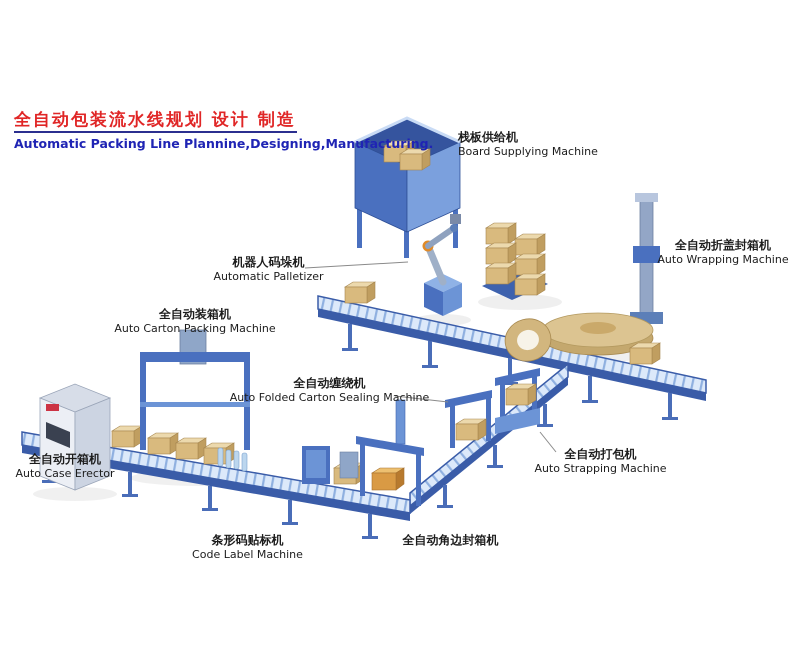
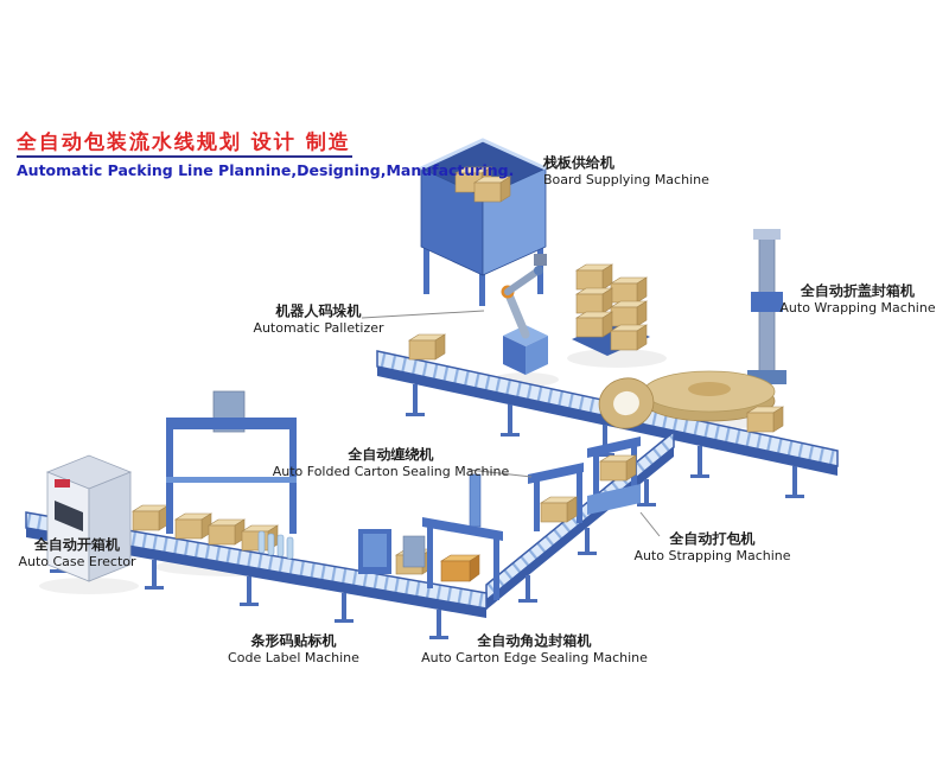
  全自动包装流水线规划 设计 制造
  Automatic Packing Line Plannine,Designing,Manufacturing.
  栈板供给机
  Board Supplying Machine
  全自动折盖封箱机
  Auto Wrapping Machine
  机器人码垛机
  Automatic Palletizer
- 全自动装箱机
- Auto Carton Packing Machine
  全自动缠绕机
  Auto Folded Carton Sealing Machine
  全自动开箱机
  Auto Case Erector
  全自动打包机
  Auto Strapping Machine
  条形码贴标机
  Code Label Machine
  全自动角边封箱机
+ Auto Carton Edge Sealing Machine
